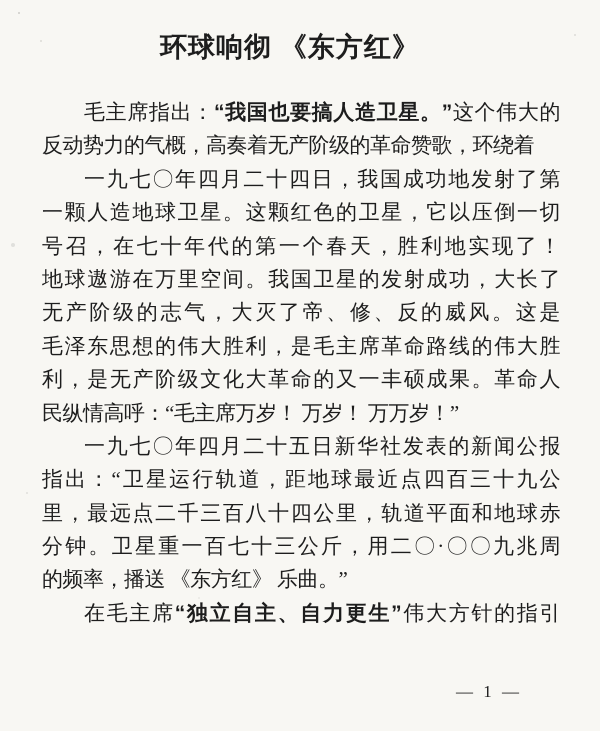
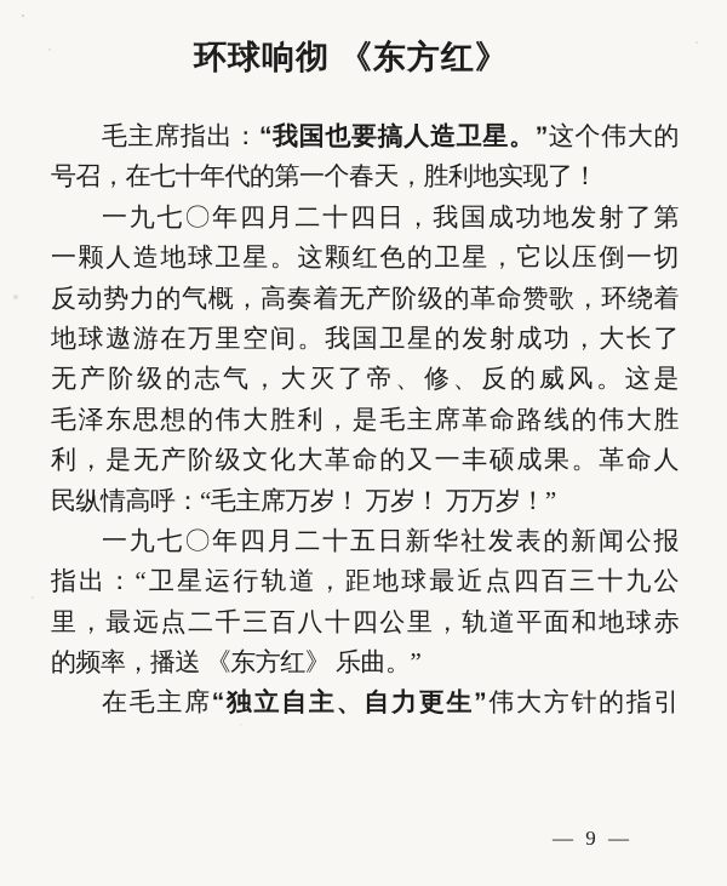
  环球响彻 《东方红》
  毛主席指出：“我国也要搞人造卫星。”这个伟大的
- 反动势力的气概，高奏着无产阶级的革命赞歌，环绕着
+ 号召，在七十年代的第一个春天，胜利地实现了！
  一九七〇年四月二十四日，我国成功地发射了第
  一颗人造地球卫星。这颗红色的卫星，它以压倒一切
- 号召，在七十年代的第一个春天，胜利地实现了！
+ 反动势力的气概，高奏着无产阶级的革命赞歌，环绕着
  地球遨游在万里空间。我国卫星的发射成功，大长了
  无产阶级的志气，大灭了帝、修、反的威风。这是
  毛泽东思想的伟大胜利，是毛主席革命路线的伟大胜
  利，是无产阶级文化大革命的又一丰硕成果。革命人
  民纵情高呼：“毛主席万岁！ 万岁！ 万万岁！”
  一九七〇年四月二十五日新华社发表的新闻公报
  指出：“卫星运行轨道，距地球最近点四百三十九公
  里，最远点二千三百八十四公里，轨道平面和地球赤
- 分钟。卫星重一百七十三公斤，用二〇·〇〇九兆周
  的频率，播送 《东方红》 乐曲。”
  在毛主席“独立自主、自力更生”伟大方针的指引
- — 1 —
+ — 9 —
